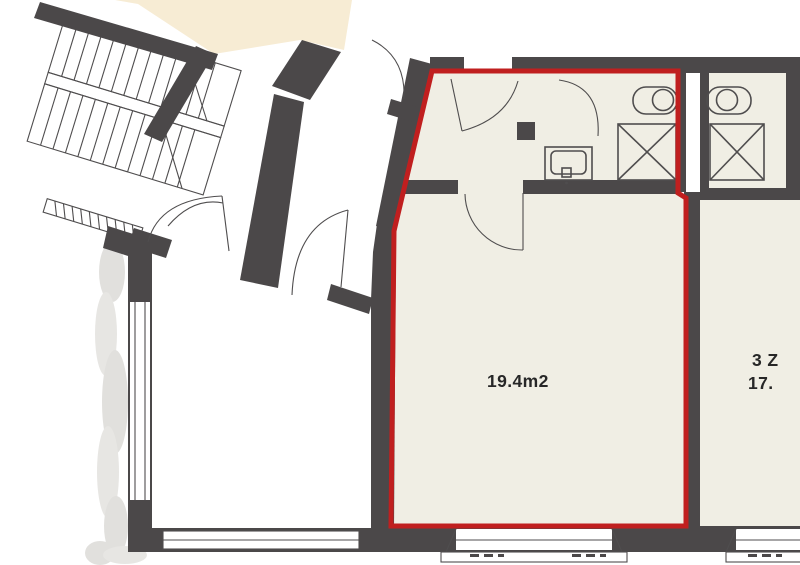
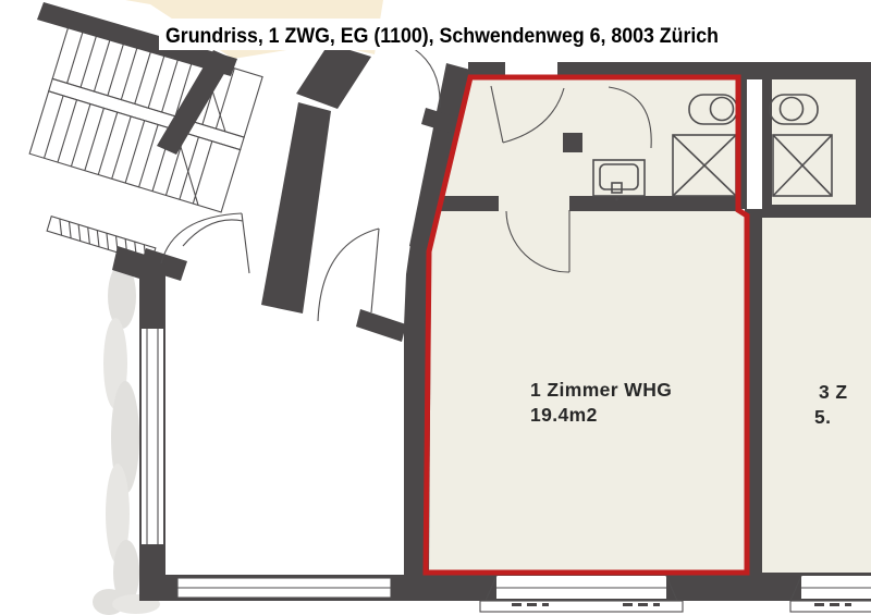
+ 1 Zimmer WHG
  19.4m2
  3 Z
- 17.
+ 5.
+ Grundriss, 1 ZWG, EG (1100), Schwendenweg 6, 8003 Zürich
